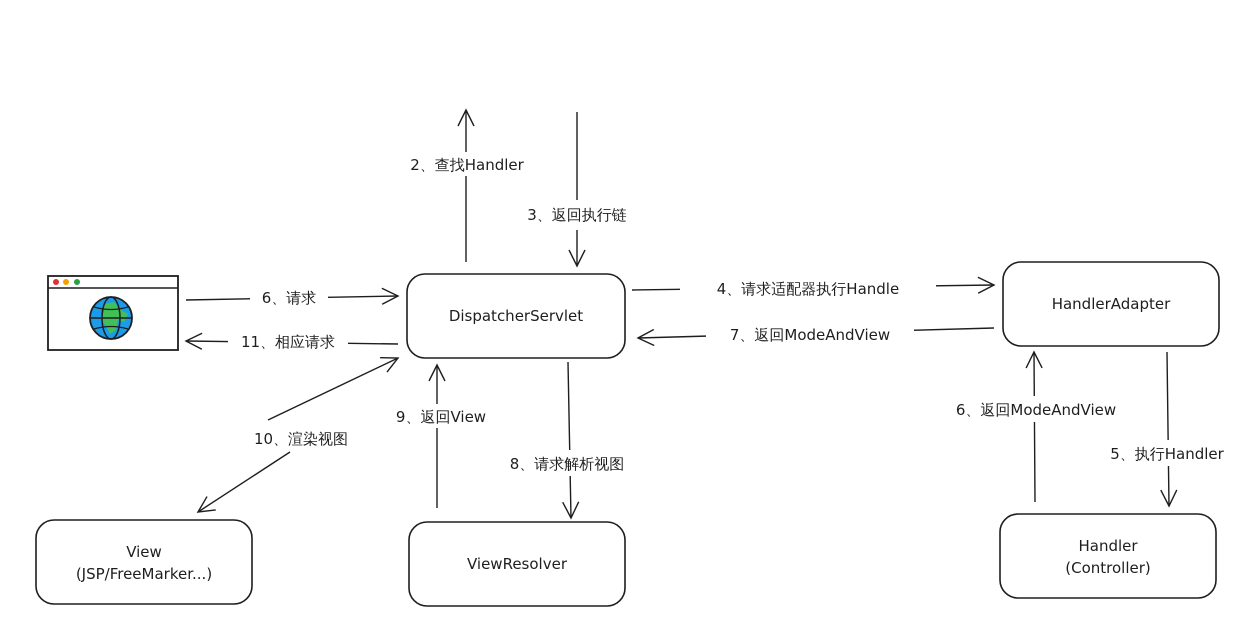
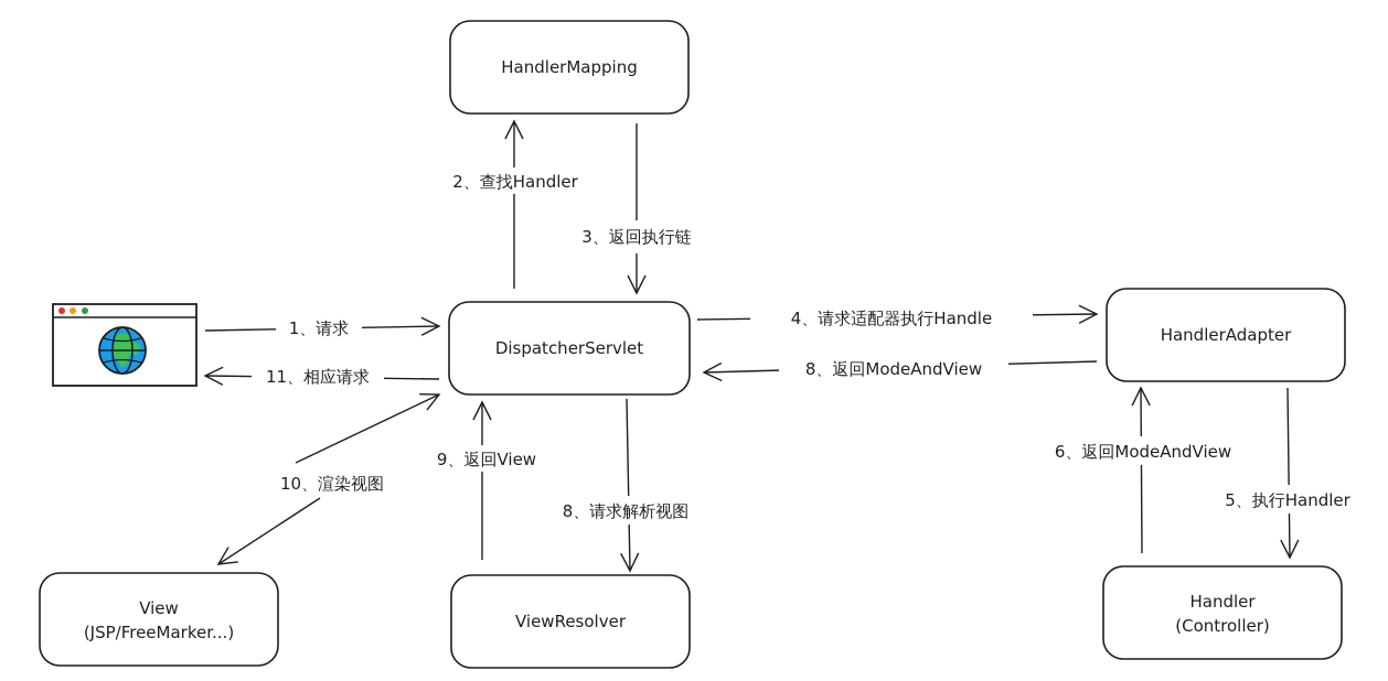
+ HandlerMapping
  DispatcherServlet
  HandlerAdapter
  Handler
  (Controller)
  ViewResolver
  View
  (JSP/FreeMarker...)
- 6、请求
+ 1、请求
  11、相应请求
  2、查找Handler
  3、返回执行链
  4、请求适配器执行Handle
- 7、返回ModeAndView
+ 8、返回ModeAndView
  5、执行Handler
  6、返回ModeAndView
  8、请求解析视图
  9、返回View
  10、渲染视图
